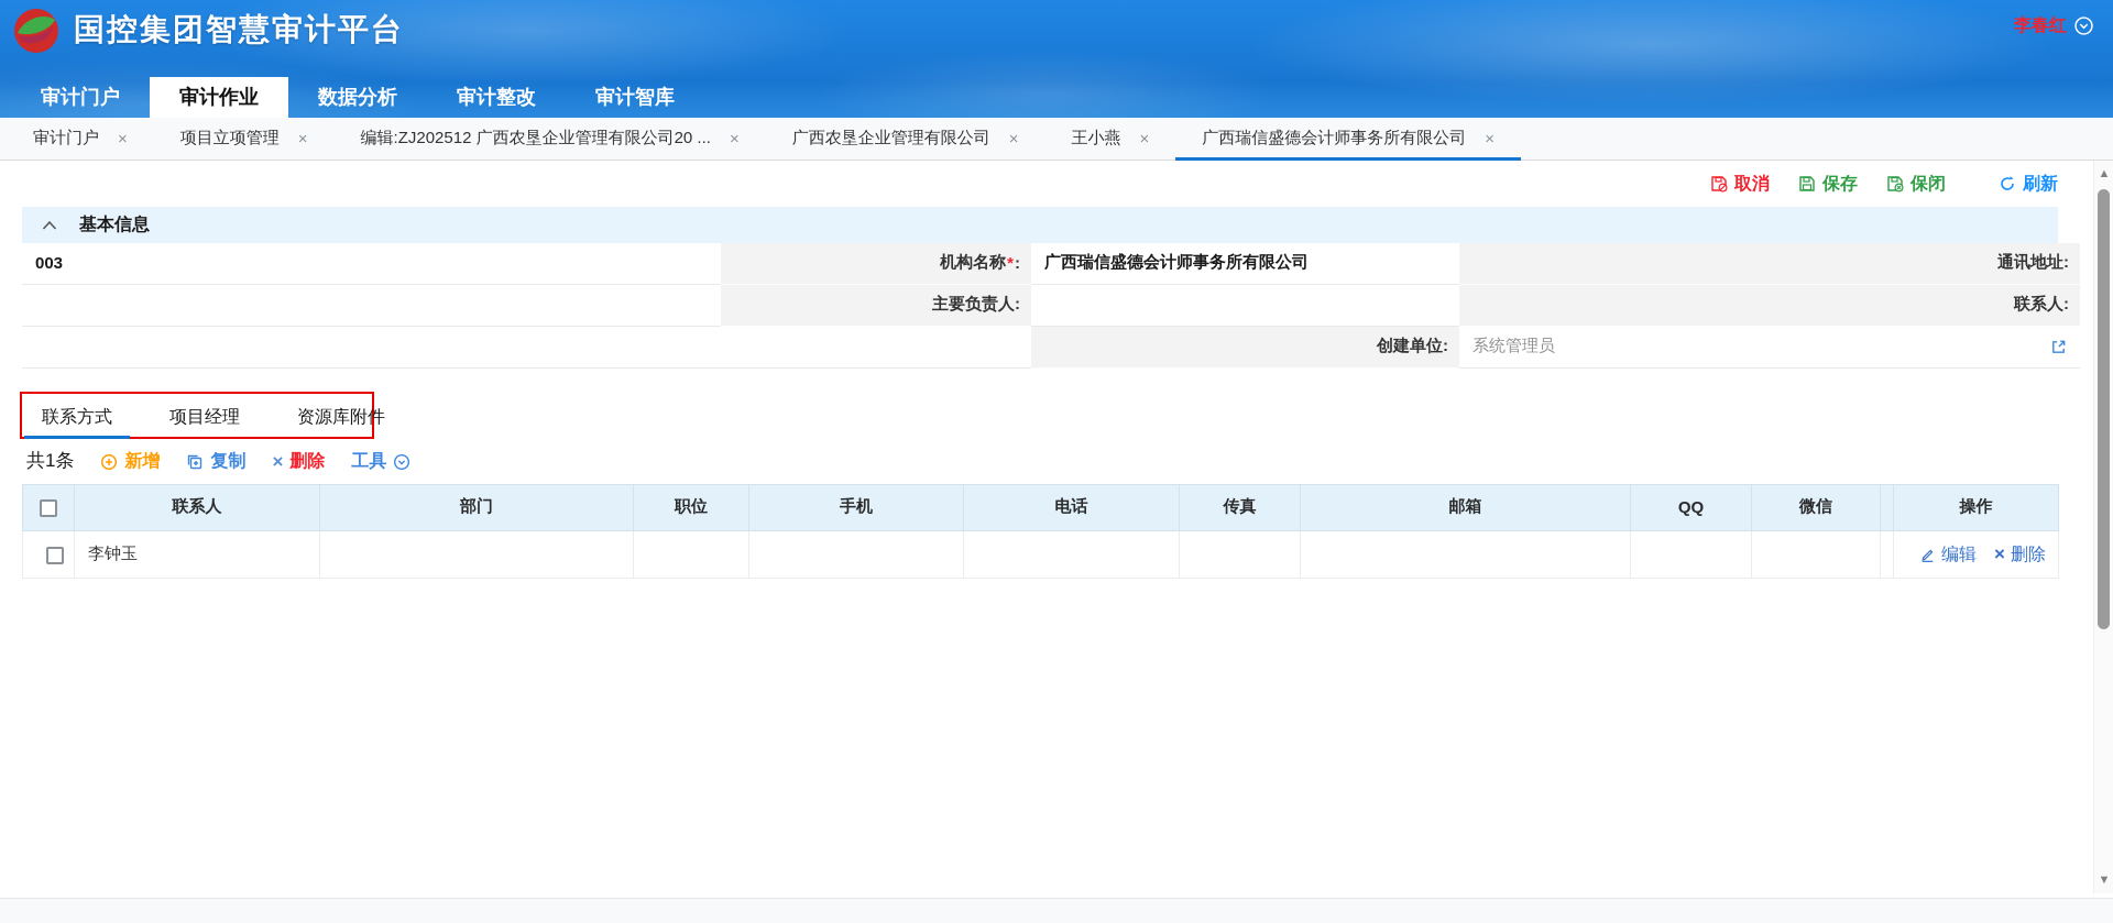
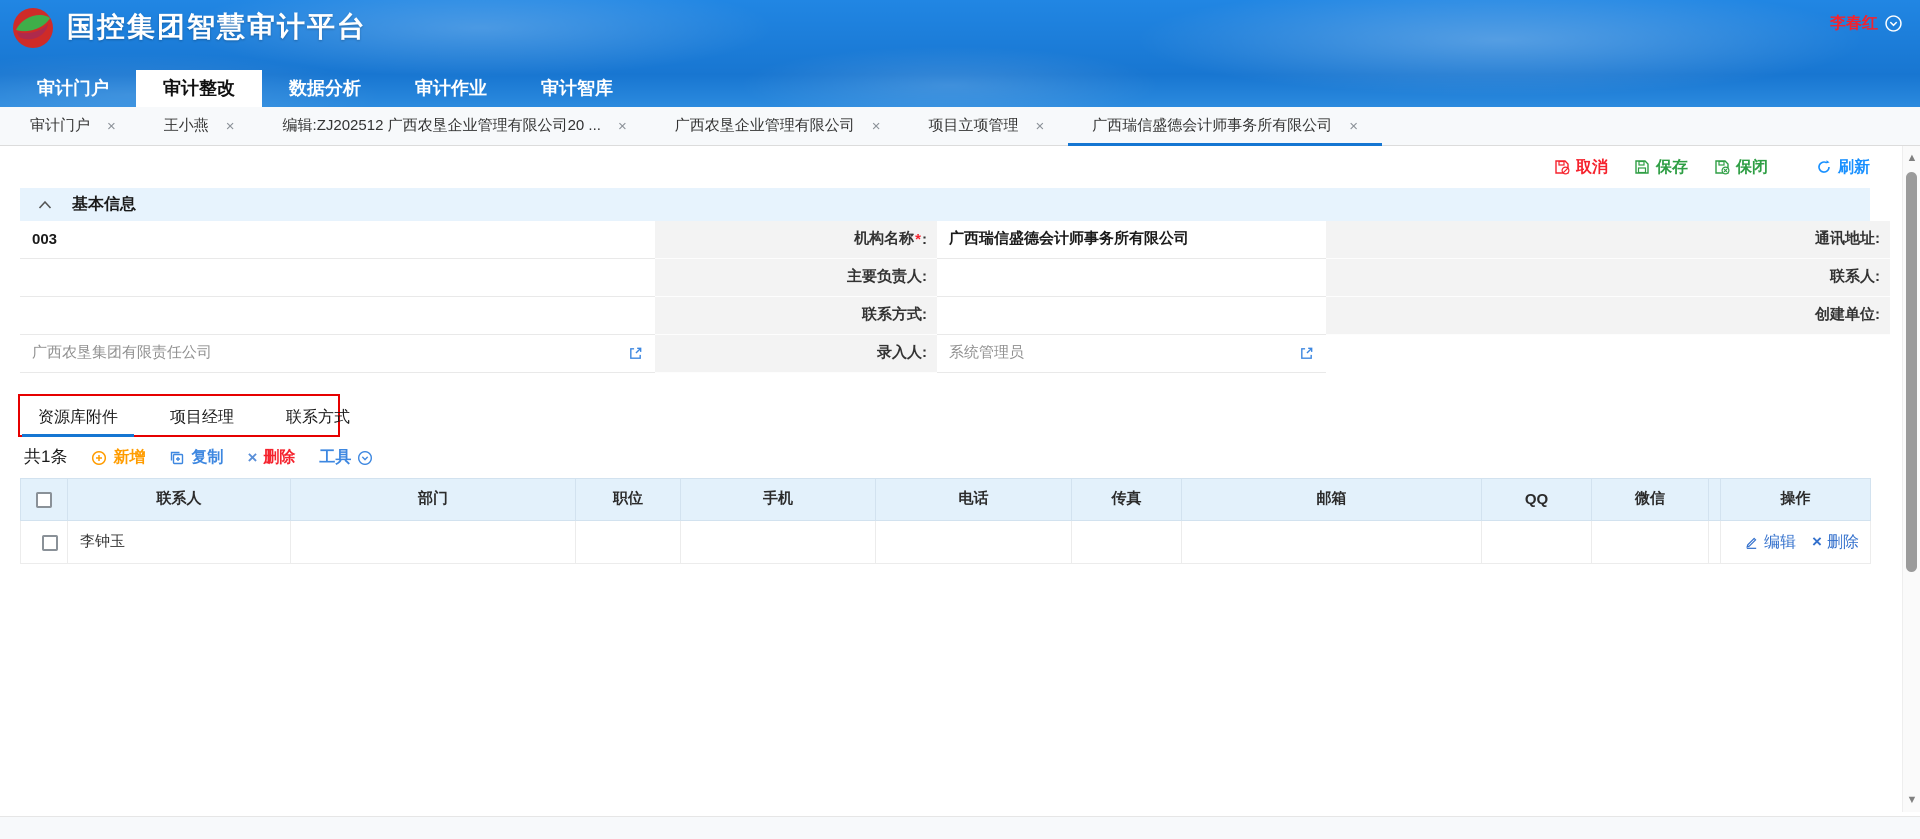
  国控集团智慧审计平台
  李春红
  审计门户
- 审计作业
+ 审计整改
  数据分析
- 审计整改
+ 审计作业
  审计智库
  审计门户
  ×
- 项目立项管理
+ 王小燕
  ×
  编辑:ZJ202512 广西农垦企业管理有限公司20 ...
  ×
  广西农垦企业管理有限公司
  ×
- 王小燕
+ 项目立项管理
  ×
  广西瑞信盛德会计师事务所有限公司
  ×
  取消
  保存
  保闭
  刷新
  基本信息
  003
  机构名称
  *
  :
  广西瑞信盛德会计师事务所有限公司
  通讯地址:
  主要负责人:
  联系人:
+ 联系方式:
  创建单位:
+ 广西农垦集团有限责任公司
+ 录入人:
  系统管理员
- 联系方式
+ 资源库附件
  项目经理
- 资源库附件
+ 联系方式
  共1条
  新增
  复制
  ×
  删除
  工具
  	联系人	部门	职位	手机	电话	传真	邮箱	QQ	微信		操作
  	李钟玉										编辑 × 删除
  ▲
  ▼
